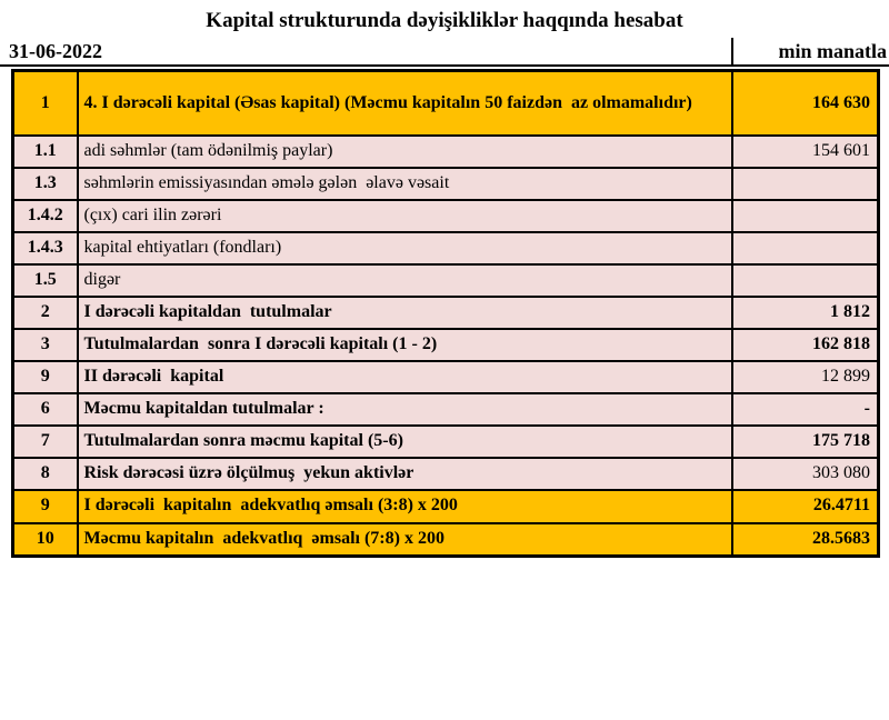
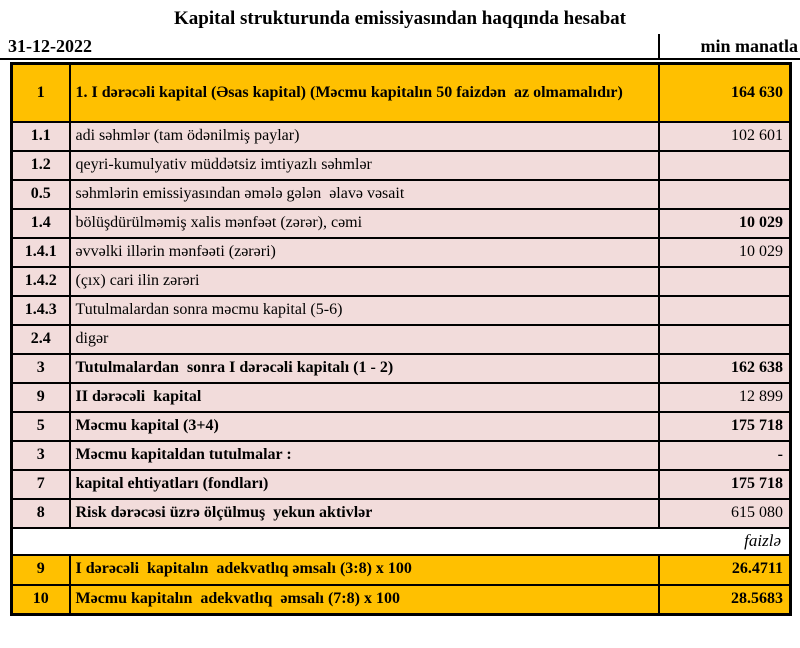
- Kapital strukturunda dəyişikliklər haqqında hesabat
+ Kapital strukturunda emissiyasından haqqında hesabat
- 31-06-2022
+ 31-12-2022
  min manatla
- 1	4. I dərəcəli kapital (Əsas kapital) (Məcmu kapitalın 50 faizdən az olmamalıdır)	164 630
+ 1	1. I dərəcəli kapital (Əsas kapital) (Məcmu kapitalın 50 faizdən az olmamalıdır)	164 630
- 1.1	adi səhmlər (tam ödənilmiş paylar)	154 601
+ 1.1	adi səhmlər (tam ödənilmiş paylar)	102 601
+ 1.2	qeyri-kumulyativ müddətsiz imtiyazlı səhmlər
- 1.3	səhmlərin emissiyasından əmələ gələn əlavə vəsait
+ 0.5	səhmlərin emissiyasından əmələ gələn əlavə vəsait
+ 1.4	bölüşdürülməmiş xalis mənfəət (zərər), cəmi	10 029
+ 1.4.1	əvvəlki illərin mənfəəti (zərəri)	10 029
  1.4.2	(çıx) cari ilin zərəri
- 1.4.3	kapital ehtiyatları (fondları)
+ 1.4.3	Tutulmalardan sonra məcmu kapital (5-6)
- 1.5	digər
+ 2.4	digər
- 2	I dərəcəli kapitaldan tutulmalar	1 812
- 3	Tutulmalardan sonra I dərəcəli kapitalı (1 - 2)	162 818
+ 3	Tutulmalardan sonra I dərəcəli kapitalı (1 - 2)	162 638
  9	II dərəcəli kapital	12 899
+ 5	Məcmu kapital (3+4)	175 718
- 6	Məcmu kapitaldan tutulmalar :	-
+ 3	Məcmu kapitaldan tutulmalar :	-
- 7	Tutulmalardan sonra məcmu kapital (5-6)	175 718
+ 7	kapital ehtiyatları (fondları)	175 718
- 8	Risk dərəcəsi üzrə ölçülmuş yekun aktivlər	303 080
+ 8	Risk dərəcəsi üzrə ölçülmuş yekun aktivlər	615 080
+ faizlə
- 9	I dərəcəli kapitalın adekvatlıq əmsalı (3:8) x 200	26.4711
+ 9	I dərəcəli kapitalın adekvatlıq əmsalı (3:8) x 100	26.4711
- 10	Məcmu kapitalın adekvatlıq əmsalı (7:8) x 200	28.5683
+ 10	Məcmu kapitalın adekvatlıq əmsalı (7:8) x 100	28.5683
